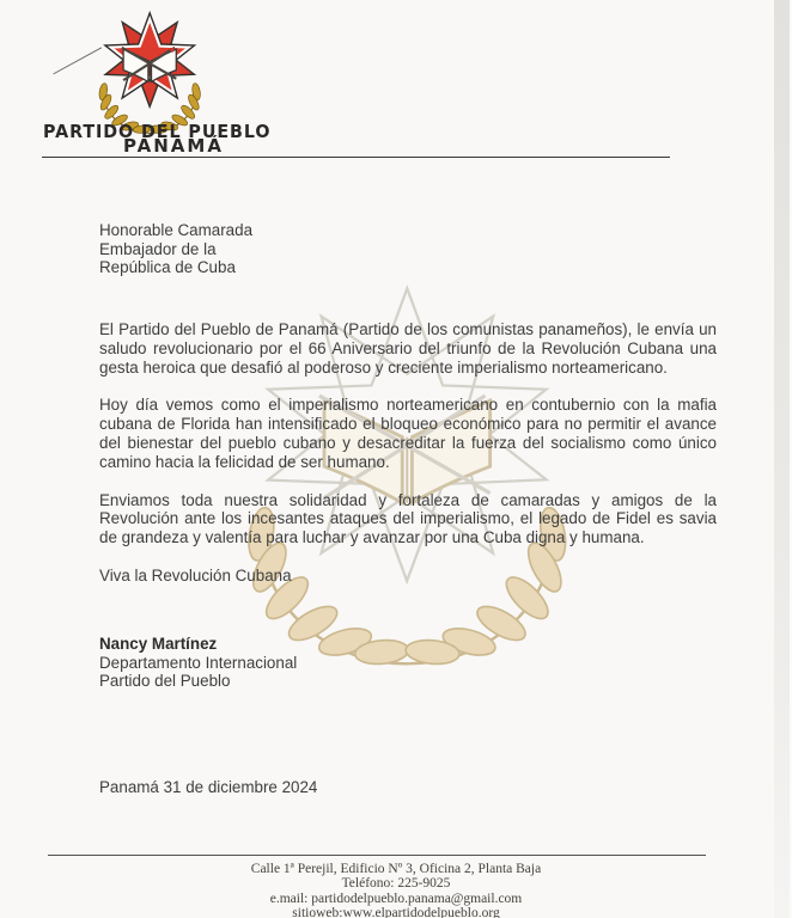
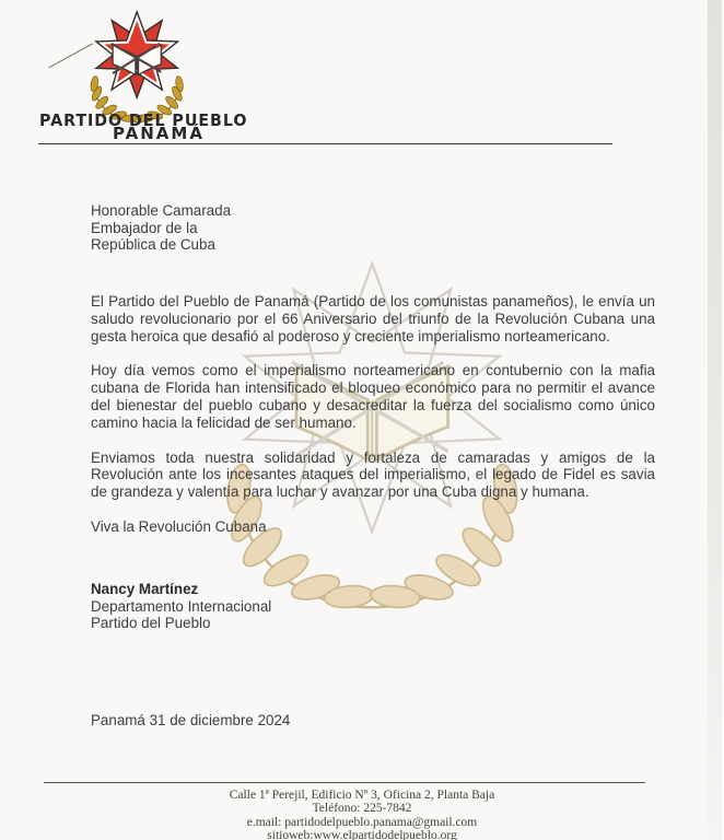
  PARTIDO DEL PUEBLO
  PANAMÁ
  Honorable Camarada
  Embajador de la
  República de Cuba
  El Partido del Pueblo de Panamá (Partido de los comunistas panameños), le envía un saludo revolucionario por el 66 Aniversario del triunfo de la Revolución Cubana una gesta heroica que desafió al poderoso y creciente imperialismo norteamericano.
  Hoy día vemos como el imperialismo norteamericano en contubernio con la mafia cubana de Florida han intensificado el bloqueo económico para no permitir el avance del bienestar del pueblo cubano y desacreditar la fuerza del socialismo como único camino hacia la felicidad de ser humano.
  Enviamos toda nuestra solidaridad y fortaleza de camaradas y amigos de la Revolución ante los incesantes ataques del imperialismo, el legado de Fidel es savia de grandeza y valentía para luchar y avanzar por una Cuba digna y humana.
  Viva la Revolución Cubana
  Nancy Martínez
  Departamento Internacional
  Partido del Pueblo
  Panamá 31 de diciembre 2024
  Calle 1ª Perejil, Edificio Nº 3, Oficina 2, Planta Baja
- Teléfono: 225-9025
+ Teléfono: 225-7842
  e.mail: partidodelpueblo.panama@gmail.com
  sitioweb:www.elpartidodelpueblo.org
